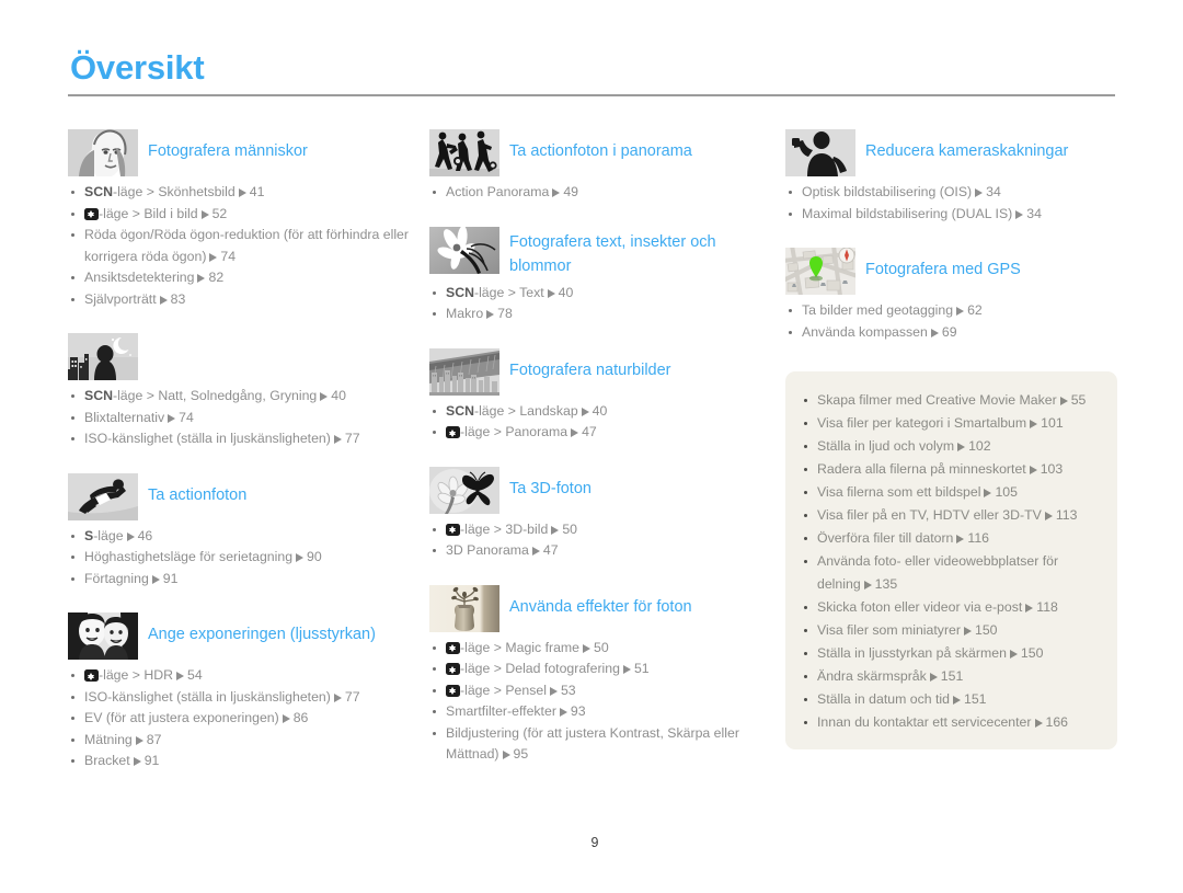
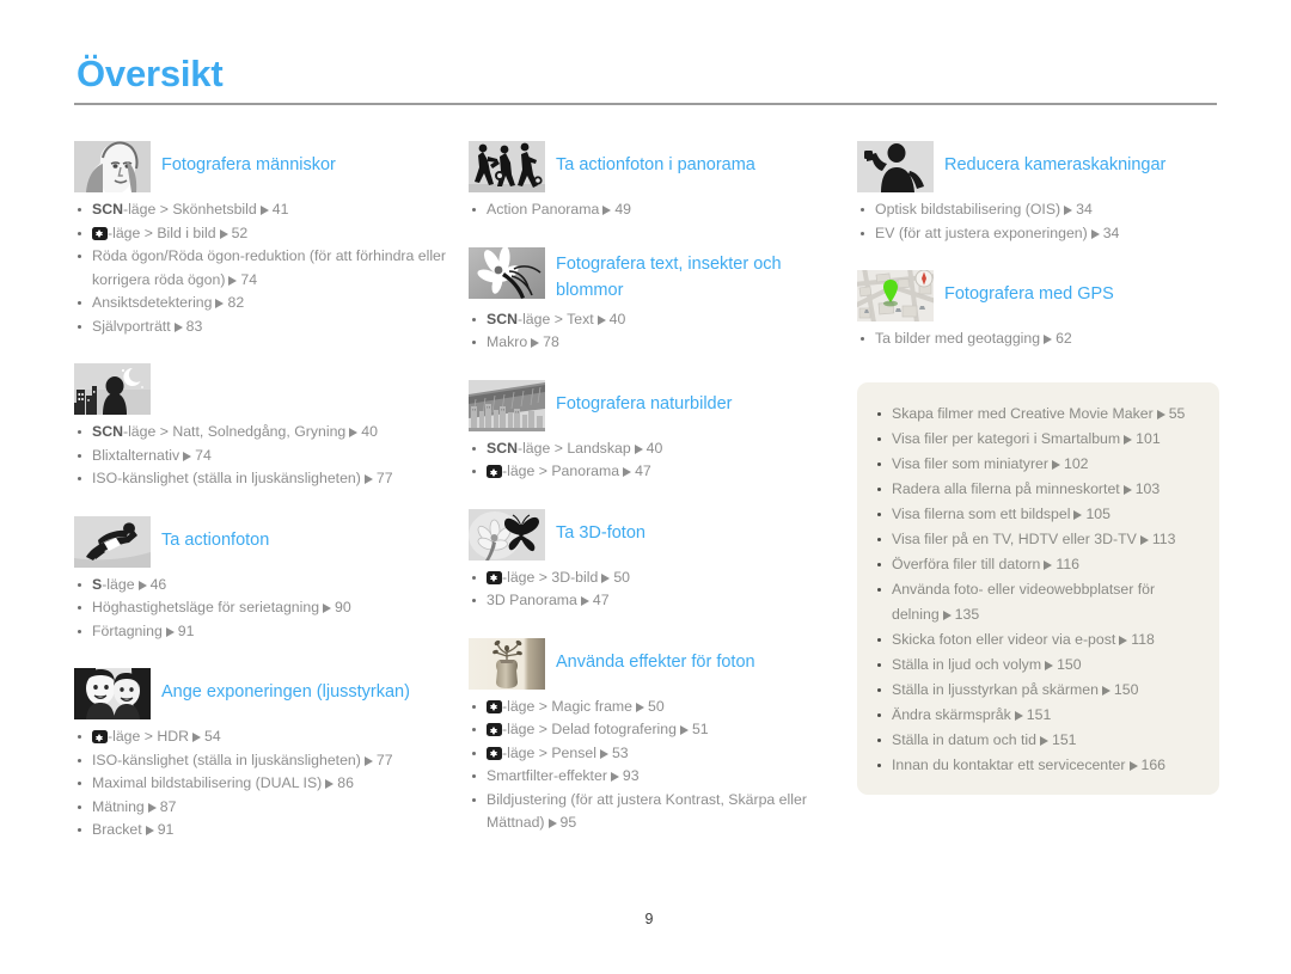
  Översikt
  Fotografera människor
  SCN-läge > Skönhetsbild 41
  -läge > Bild i bild 52
  Röda ögon/Röda ögon-reduktion (för att förhindra eller korrigera röda ögon) 74
  Ansiktsdetektering 82
  Självporträtt 83
  SCN-läge > Natt, Solnedgång, Gryning 40
  Blixtalternativ 74
  ISO-känslighet (ställa in ljuskänsligheten) 77
  Ta actionfoton
  S-läge 46
  Höghastighetsläge för serietagning 90
  Förtagning 91
  Ange exponeringen (ljusstyrkan)
  -läge > HDR 54
  ISO-känslighet (ställa in ljuskänsligheten) 77
- EV (för att justera exponeringen) 86
+ Maximal bildstabilisering (DUAL IS) 86
  Mätning 87
  Bracket 91
  Ta actionfoton i panorama
  Action Panorama 49
  Fotografera text, insekter och blommor
  SCN-läge > Text 40
  Makro 78
  Fotografera naturbilder
  SCN-läge > Landskap 40
  -läge > Panorama 47
  Ta 3D-foton
  -läge > 3D-bild 50
  3D Panorama 47
  Använda effekter för foton
  -läge > Magic frame 50
  -läge > Delad fotografering 51
  -läge > Pensel 53
  Smartfilter-effekter 93
  Bildjustering (för att justera Kontrast, Skärpa eller Mättnad) 95
  Reducera kameraskakningar
  Optisk bildstabilisering (OIS) 34
- Maximal bildstabilisering (DUAL IS) 34
+ EV (för att justera exponeringen) 34
  Fotografera med GPS
  Ta bilder med geotagging 62
- Använda kompassen 69
  Skapa filmer med Creative Movie Maker 55
  Visa filer per kategori i Smartalbum 101
- Ställa in ljud och volym 102
+ Visa filer som miniatyrer 102
  Radera alla filerna på minneskortet 103
  Visa filerna som ett bildspel 105
  Visa filer på en TV, HDTV eller 3D-TV 113
  Överföra filer till datorn 116
  Använda foto- eller videowebbplatser för delning 135
  Skicka foton eller videor via e-post 118
- Visa filer som miniatyrer 150
+ Ställa in ljud och volym 150
  Ställa in ljusstyrkan på skärmen 150
  Ändra skärmspråk 151
  Ställa in datum och tid 151
  Innan du kontaktar ett servicecenter 166
  9
